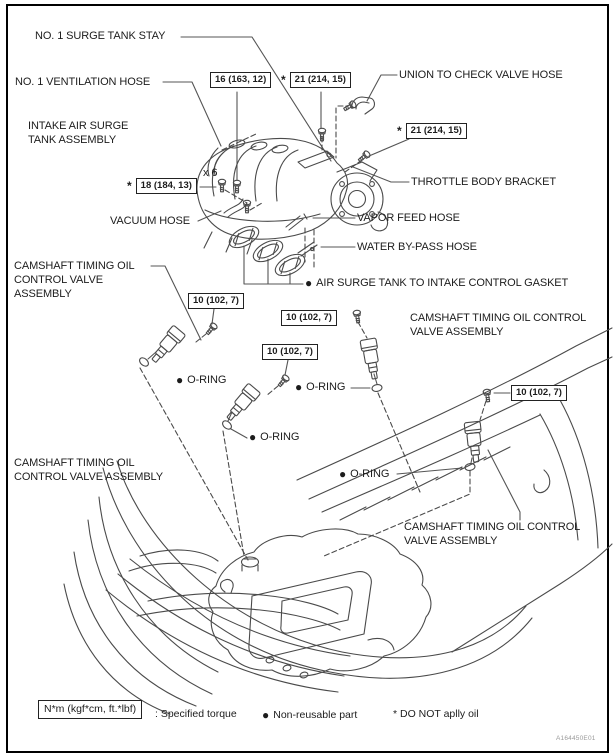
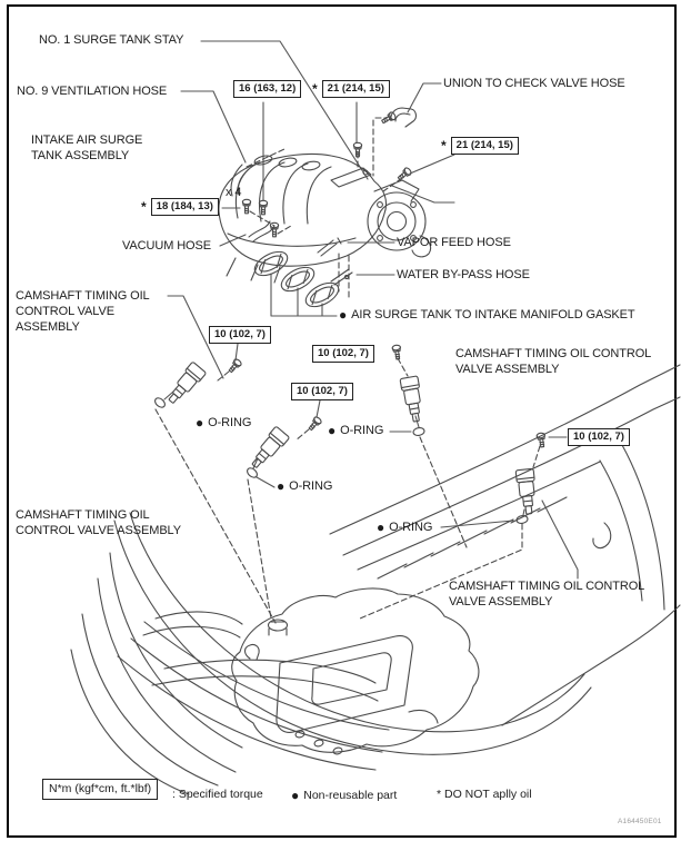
  NO. 1 SURGE TANK STAY
- NO. 1 VENTILATION HOSE
+ NO. 9 VENTILATION HOSE
  UNION TO CHECK VALVE HOSE
  INTAKE AIR SURGE
  TANK ASSEMBLY
- THROTTLE BODY BRACKET
  VACUUM HOSE
  VAPOR FEED HOSE
  WATER BY-PASS HOSE
- ● AIR SURGE TANK TO INTAKE CONTROL GASKET
+ ● AIR SURGE TANK TO INTAKE MANIFOLD GASKET
  CAMSHAFT TIMING OIL
  CONTROL VALVE
  ASSEMBLY
  CAMSHAFT TIMING OIL CONTROL
  VALVE ASSEMBLY
  ● O-RING
  ● O-RING
  ● O-RING
  ● O-RING
  CAMSHAFT TIMING OIL
  CONTROL VALVE ASSEMBLY
  CAMSHAFT TIMING OIL CONTROL
  VALVE ASSEMBLY
  16 (163, 12)
  *
  21 (214, 15)
  *
  21 (214, 15)
  *
  18 (184, 13)
- x 6
+ x 4
  10 (102, 7)
  10 (102, 7)
  10 (102, 7)
  10 (102, 7)
  N*m (kgf*cm, ft.*lbf)
  : Specified torque
  ● Non-reusable part
  * DO NOT aplly oil
